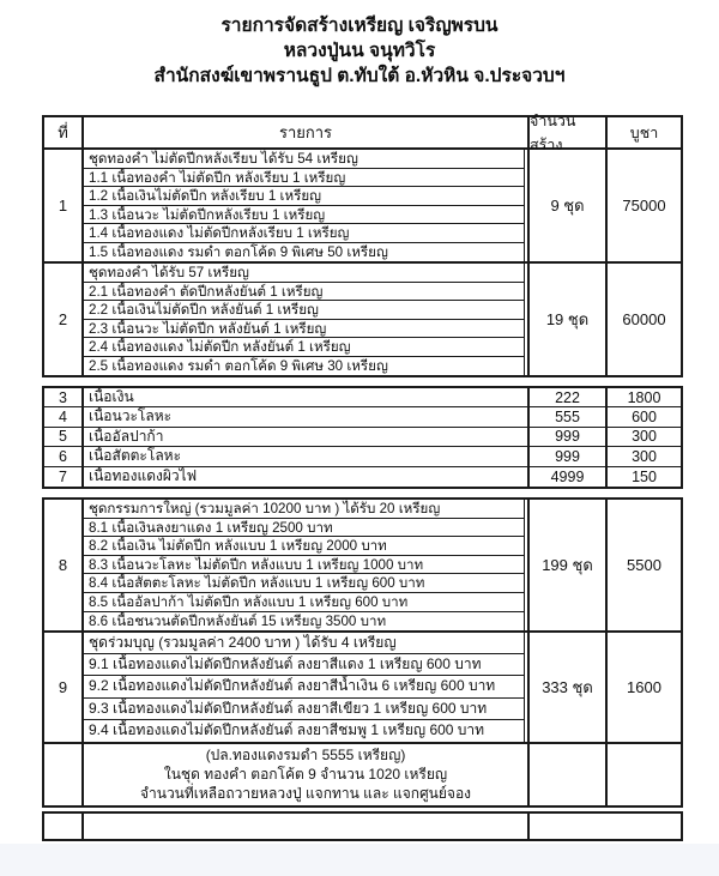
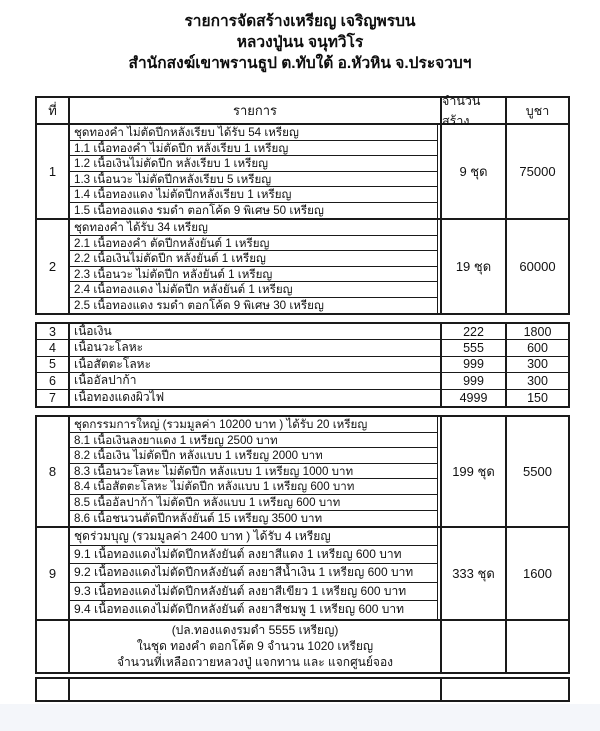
  รายการจัดสร้างเหรียญ เจริญพรบน
  หลวงปู่นน จนุทวิโร
  สำนักสงฆ์เขาพรานธูป ต.ทับใต้ อ.หัวหิน จ.ประจวบฯ
  ที่
  รายการ
  จำนวนสร้าง
  บูชา
  1
  ชุดทองคำ ไม่ตัดปีกหลังเรียบ ได้รับ 54 เหรียญ
  1.1 เนื้อทองคำ ไม่ตัดปีก หลังเรียบ 1 เหรียญ
  1.2 เนื้อเงินไม่ตัดปีก หลังเรียบ 1 เหรียญ
- 1.3 เนื้อนวะ ไม่ตัดปีกหลังเรียบ 1 เหรียญ
+ 1.3 เนื้อนวะ ไม่ตัดปีกหลังเรียบ 5 เหรียญ
  1.4 เนื้อทองแดง ไม่ตัดปีกหลังเรียบ 1 เหรียญ
  1.5 เนื้อทองแดง รมดำ ตอกโค้ด 9 พิเศษ 50 เหรียญ
  9 ชุด
  75000
  2
- ชุดทองคำ ได้รับ 57 เหรียญ
+ ชุดทองคำ ได้รับ 34 เหรียญ
  2.1 เนื้อทองคำ ตัดปีกหลังยันต์ 1 เหรียญ
  2.2 เนื้อเงินไม่ตัดปีก หลังยันต์ 1 เหรียญ
  2.3 เนื้อนวะ ไม่ตัดปีก หลังยันต์ 1 เหรียญ
  2.4 เนื้อทองแดง ไม่ตัดปีก หลังยันต์ 1 เหรียญ
  2.5 เนื้อทองแดง รมดำ ตอกโค้ด 9 พิเศษ 30 เหรียญ
  19 ชุด
  60000
  3
  เนื้อเงิน
  222
  1800
  4
  เนื้อนวะโลหะ
  555
  600
  5
- เนื้ออัลปาก้า
+ เนื้อสัตตะโลหะ
  999
  300
  6
- เนื้อสัตตะโลหะ
+ เนื้ออัลปาก้า
  999
  300
  7
  เนื้อทองแดงผิวไฟ
  4999
  150
  8
  ชุดกรรมการใหญ่ (รวมมูลค่า 10200 บาท ) ได้รับ 20 เหรียญ
  8.1 เนื้อเงินลงยาแดง 1 เหรียญ 2500 บาท
  8.2 เนื้อเงิน ไม่ตัดปีก หลังแบบ 1 เหรียญ 2000 บาท
  8.3 เนื้อนวะโลหะ ไม่ตัดปีก หลังแบบ 1 เหรียญ 1000 บาท
  8.4 เนื้อสัตตะโลหะ ไม่ตัดปีก หลังแบบ 1 เหรียญ 600 บาท
  8.5 เนื้ออัลปาก้า ไม่ตัดปีก หลังแบบ 1 เหรียญ 600 บาท
  8.6 เนื้อชนวนตัดปีกหลังยันต์ 15 เหรียญ 3500 บาท
  199 ชุด
  5500
  9
  ชุดร่วมบุญ (รวมมูลค่า 2400 บาท ) ได้รับ 4 เหรียญ
  9.1 เนื้อทองแดงไม่ตัดปีกหลังยันต์ ลงยาสีแดง 1 เหรียญ 600 บาท
- 9.2 เนื้อทองแดงไม่ตัดปีกหลังยันต์ ลงยาสีน้ำเงิน 6 เหรียญ 600 บาท
+ 9.2 เนื้อทองแดงไม่ตัดปีกหลังยันต์ ลงยาสีน้ำเงิน 1 เหรียญ 600 บาท
  9.3 เนื้อทองแดงไม่ตัดปีกหลังยันต์ ลงยาสีเขียว 1 เหรียญ 600 บาท
  9.4 เนื้อทองแดงไม่ตัดปีกหลังยันต์ ลงยาสีชมพู 1 เหรียญ 600 บาท
  333 ชุด
  1600
  (ปล.ทองแดงรมดำ 5555 เหรียญ)
  ในชุด ทองคำ ตอกโค้ต 9 จำนวน 1020 เหรียญ
  จำนวนที่เหลือถวายหลวงปู่ แจกทาน และ แจกศูนย์จอง
